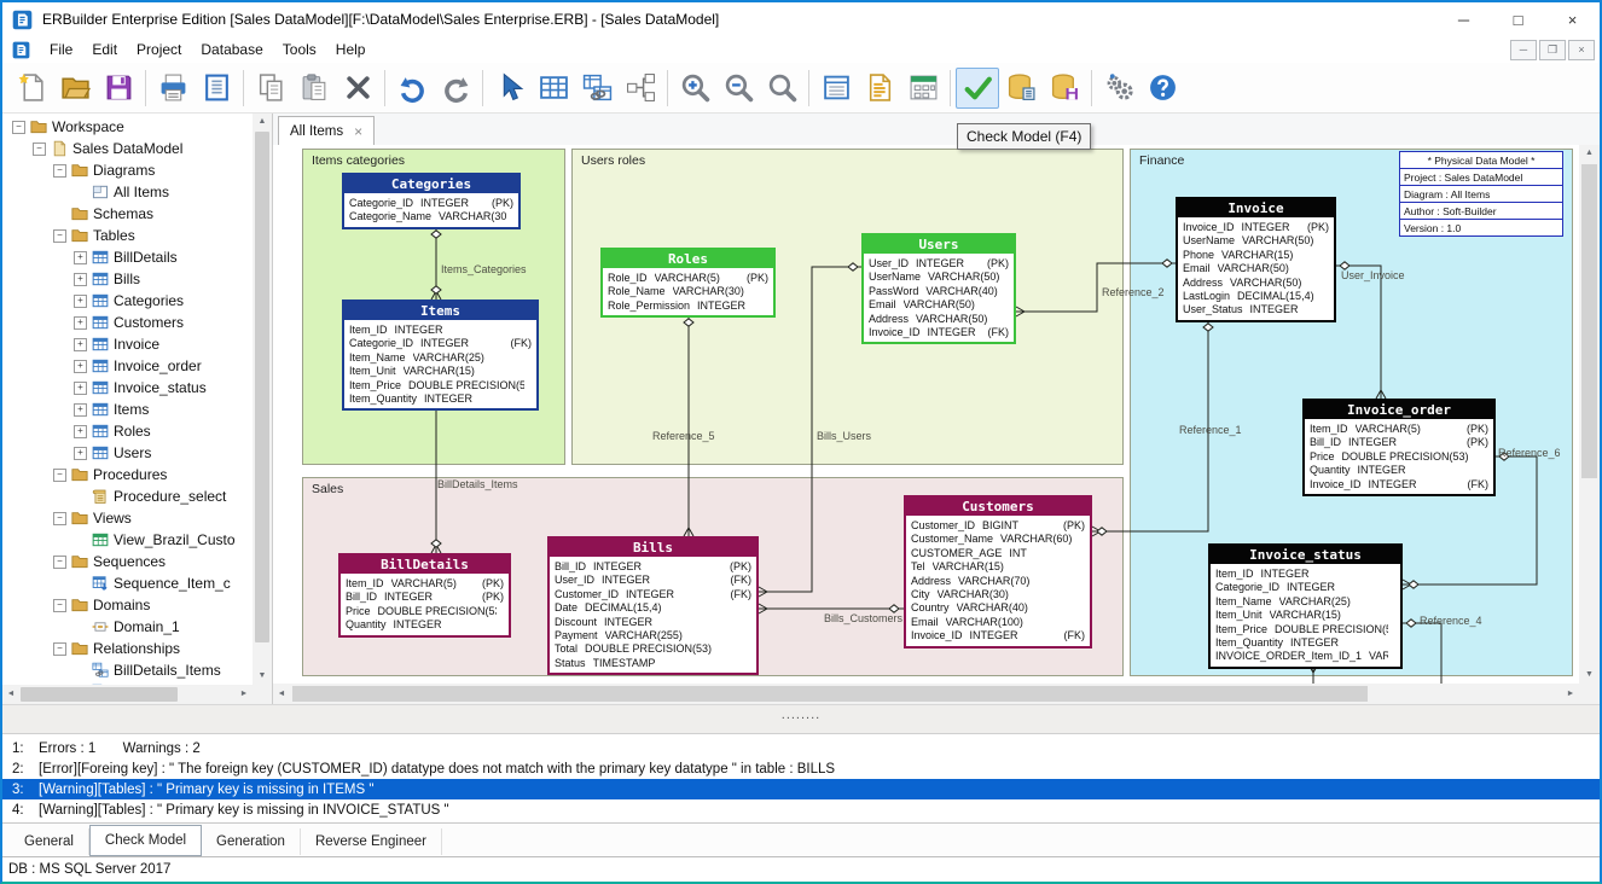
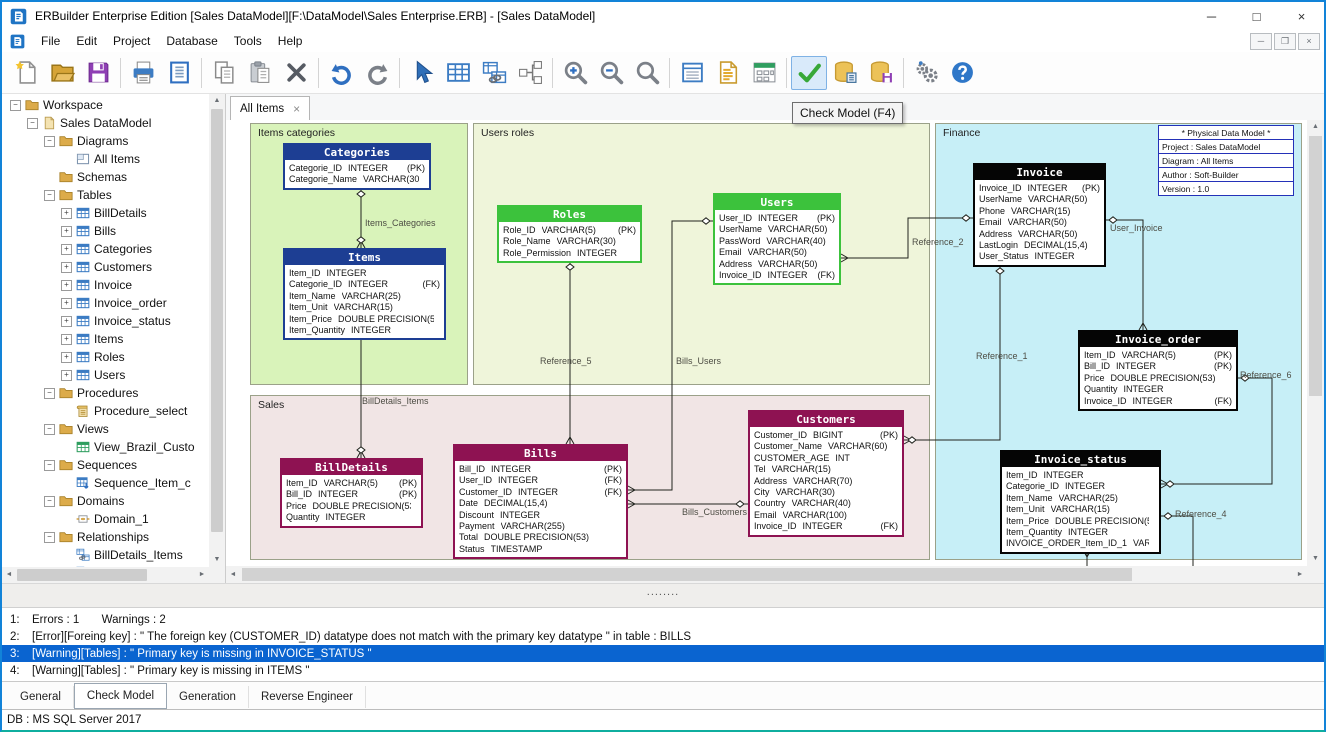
  ERBuilder Enterprise Edition [Sales DataModel][F:\DataModel\Sales Enterprise.ERB] - [Sales DataModel]
  ─
  □
  ×
  File
  Edit
  Project
  Database
  Tools
  Help
  ─
  ❐
  ×
  −
  Workspace
  −
  Sales DataModel
  −
  Diagrams
  All Items
  Schemas
  −
  Tables
  +
  BillDetails
  +
  Bills
  +
  Categories
  +
  Customers
  +
  Invoice
  +
  Invoice_order
  +
  Invoice_status
  +
  Items
  +
  Roles
  +
  Users
  −
  Procedures
  Procedure_select
  −
  Views
  View_Brazil_Custo
  −
  Sequences
  Sequence_Item_c
  −
  Domains
  Domain_1
  −
  Relationships
  BillDetails_Items
  All Items
  ×
  Items categories
  Users roles
  Finance
  Sales
  Categories
  Categorie_ID
  INTEGER
  (PK)
  Categorie_Name
  VARCHAR(30
  Items
  Item_ID
  INTEGER
  Categorie_ID
  INTEGER
  (FK)
  Item_Name
  VARCHAR(25)
  Item_Unit
  VARCHAR(15)
  Item_Price
  DOUBLE PRECISION(5
  Item_Quantity
  INTEGER
  Roles
  Role_ID
  VARCHAR(5)
  (PK)
  Role_Name
  VARCHAR(30)
  Role_Permission
  INTEGER
  Users
  User_ID
  INTEGER
  (PK)
  UserName
  VARCHAR(50)
  PassWord
  VARCHAR(40)
  Email
  VARCHAR(50)
  Address
  VARCHAR(50)
  Invoice_ID
  INTEGER
  (FK)
  Invoice
  Invoice_ID
  INTEGER
  (PK)
  UserName
  VARCHAR(50)
  Phone
  VARCHAR(15)
  Email
  VARCHAR(50)
  Address
  VARCHAR(50)
  LastLogin
  DECIMAL(15,4)
  User_Status
  INTEGER
  Invoice_order
  Item_ID
  VARCHAR(5)
  (PK)
  Bill_ID
  INTEGER
  (PK)
  Price
  DOUBLE PRECISION(53)
  Quantity
  INTEGER
  Invoice_ID
  INTEGER
  (FK)
  Invoice_status
  Item_ID
  INTEGER
  Categorie_ID
  INTEGER
  Item_Name
  VARCHAR(25)
  Item_Unit
  VARCHAR(15)
  Item_Price
  DOUBLE PRECISION(
  Item_Quantity
  INTEGER
  INVOICE_ORDER_Item_ID_1
  BillDetails
  Item_ID
  VARCHAR(5)
  (PK)
  Bill_ID
  INTEGER
  (PK)
  Price
  DOUBLE PRECISION(5
  Quantity
  INTEGER
  Bills
  Bill_ID
  INTEGER
  (PK)
  User_ID
  INTEGER
  (FK)
  Customer_ID
  INTEGER
  (FK)
  Date
  DECIMAL(15,4)
  Discount
  INTEGER
  Payment
  VARCHAR(255)
  Total
  DOUBLE PRECISION(53)
  Status
  TIMESTAMP
  Customers
  Customer_ID
  BIGINT
  (PK)
  Customer_Name
  VARCHAR(60)
  CUSTOMER_AGE
  INT
  Tel
  VARCHAR(15)
  Address
  VARCHAR(70)
  City
  VARCHAR(30)
  Country
  VARCHAR(40)
  Email
  VARCHAR(100)
  Invoice_ID
  INTEGER
  (FK)
  Items_Categories
  BillDetails_Items
  Reference_5
  Bills_Users
  Reference_2
  User_Invoice
  Reference_1
  Reference_6
  Reference_4
  Bills_Customers
  * Physical Data Model *
  Project : Sales DataModel
  Diagram : All Items
  Author : Soft-Builder
  Version : 1.0
  ........
  1:
  Errors : 1 Warnings : 2
  2:
  [Error][Foreing key] : " The foreign key (CUSTOMER_ID) datatype does not match with the primary key datatype " in table : BILLS
  3:
- [Warning][Tables] : " Primary key is missing in ITEMS "
+ [Warning][Tables] : " Primary key is missing in INVOICE_STATUS "
  4:
- [Warning][Tables] : " Primary key is missing in INVOICE_STATUS "
+ [Warning][Tables] : " Primary key is missing in ITEMS "
  General
  Check Model
  Generation
  Reverse Engineer
  DB : MS SQL Server 2017
  Check Model (F4)
